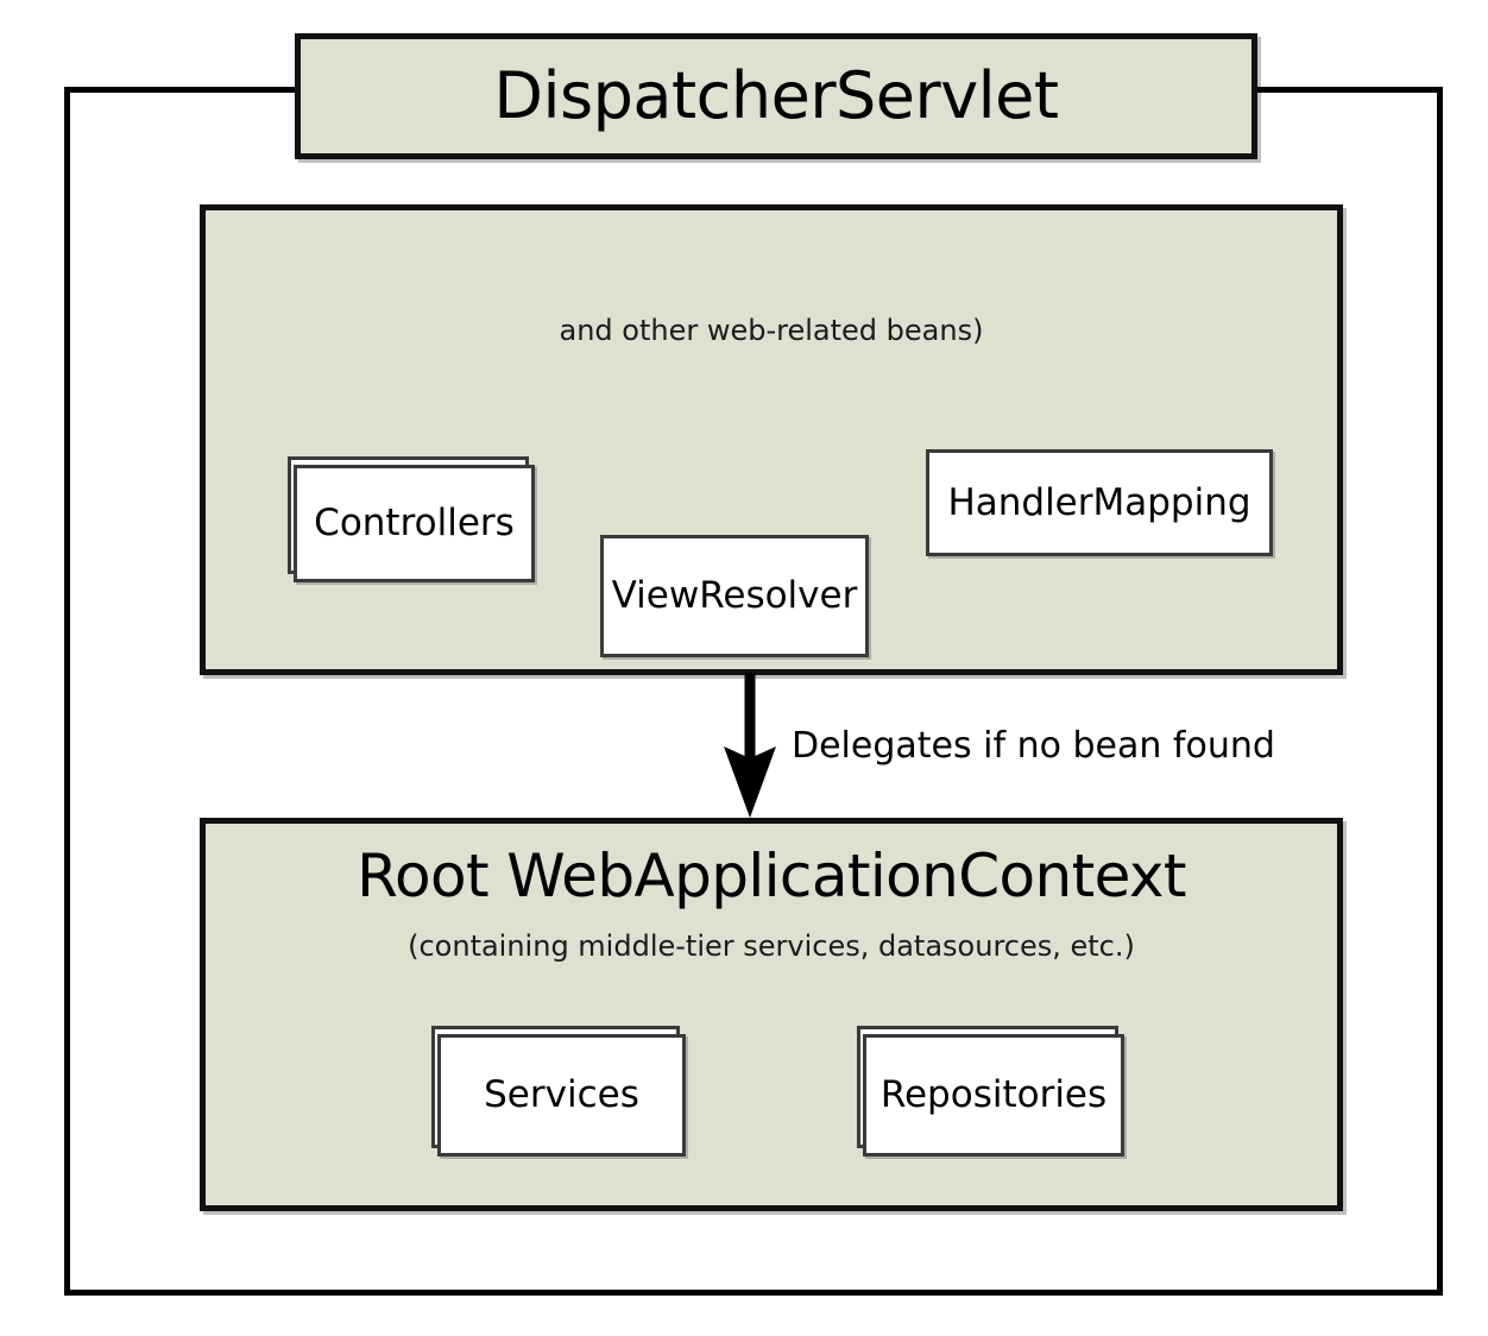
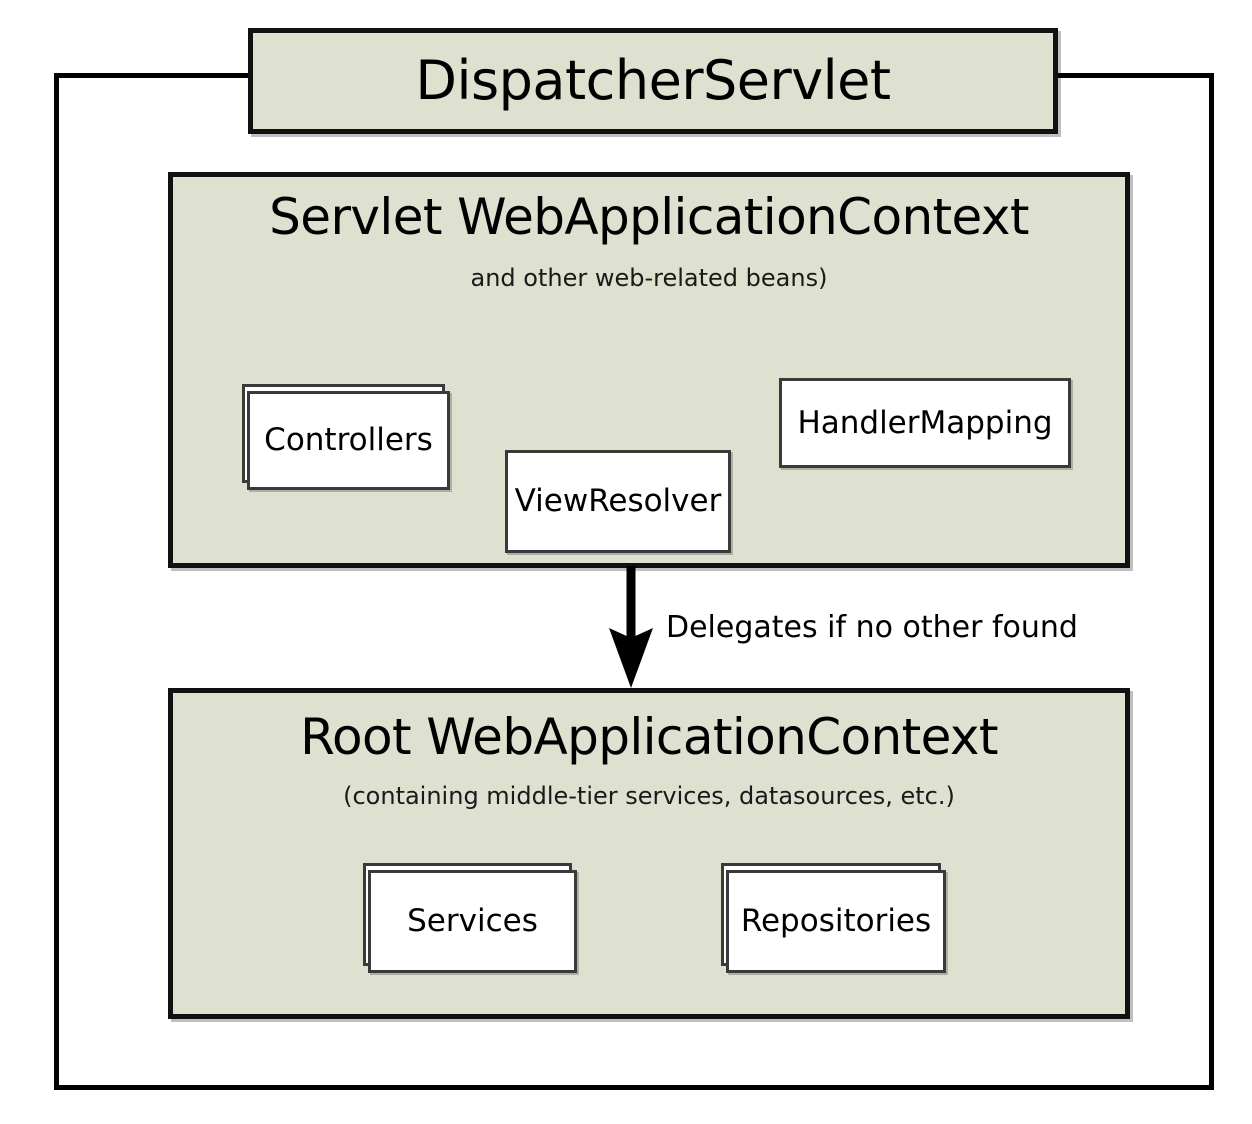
  DispatcherServlet
+ Servlet WebApplicationContext
  and other web-related beans)
  Controllers
  ViewResolver
  HandlerMapping
- Delegates if no bean found
+ Delegates if no other found
  Root WebApplicationContext
  (containing middle-tier services, datasources, etc.)
  Services
  Repositories
